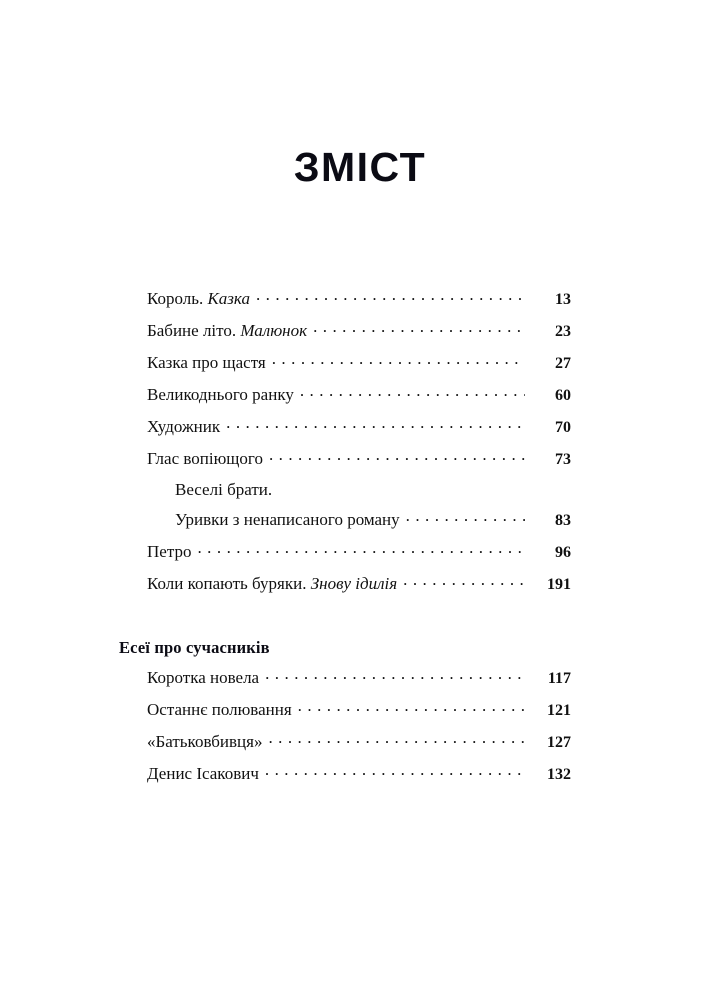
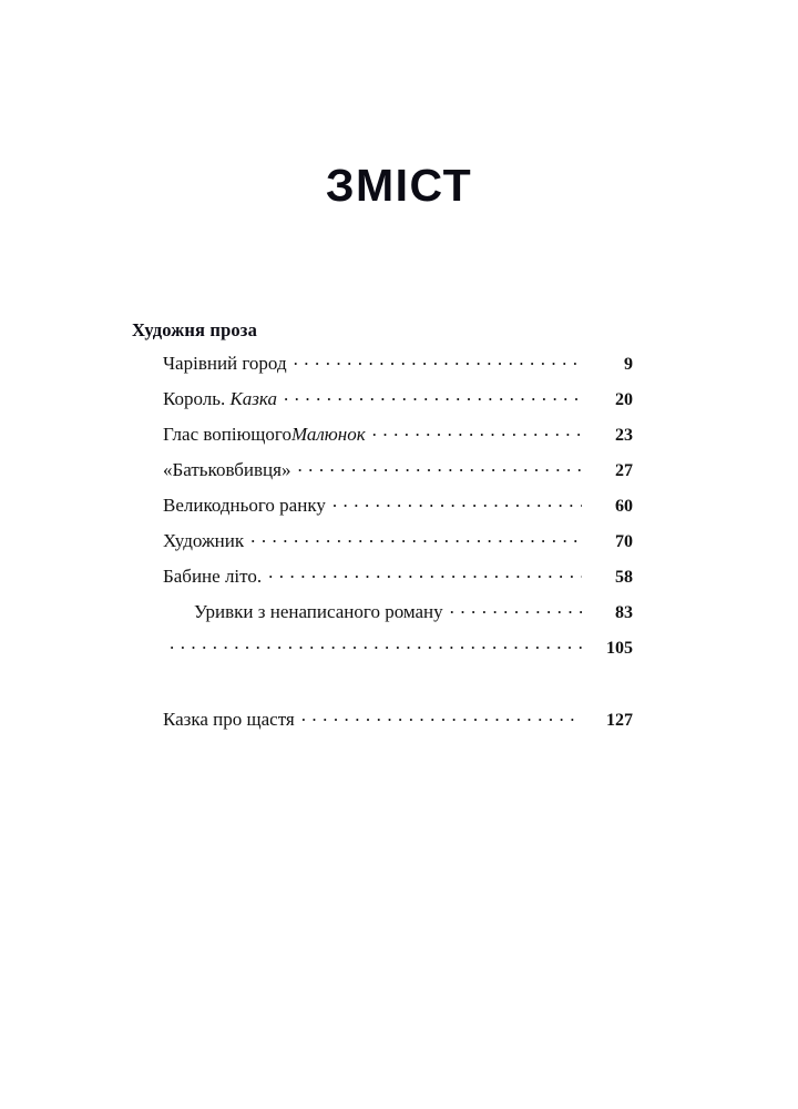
  ЗМІСТ
+ Художня проза
+ Чарівний город
+ 9
  Король. Казка
- 13
+ 20
- Бабине літо. Малюнок
+ Глас вопіющогоМалюнок
  23
- Казка про щастя
+ «Батьковбивця»
  27
  Великоднього ранку
  60
  Художник
  70
- Глас вопіющого
+ Бабине літо.
- 73
+ 58
- Веселі брати.
  Уривки з ненаписаного роману
  83
- Петро
- 96
- Коли копають буряки. Знову ідилія
- 191
+ 105
- Есеї про сучасників
- Коротка новела
- 117
- Останнє полювання
- 121
- «Батьковбивця»
+ Казка про щастя
  127
- Денис Ісакович
- 132
